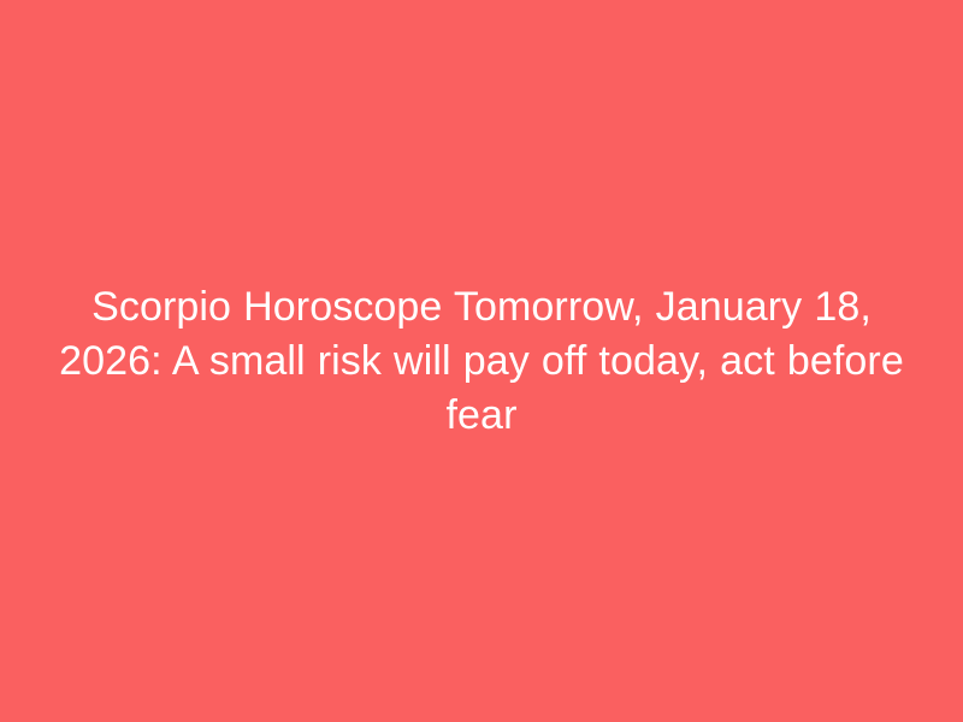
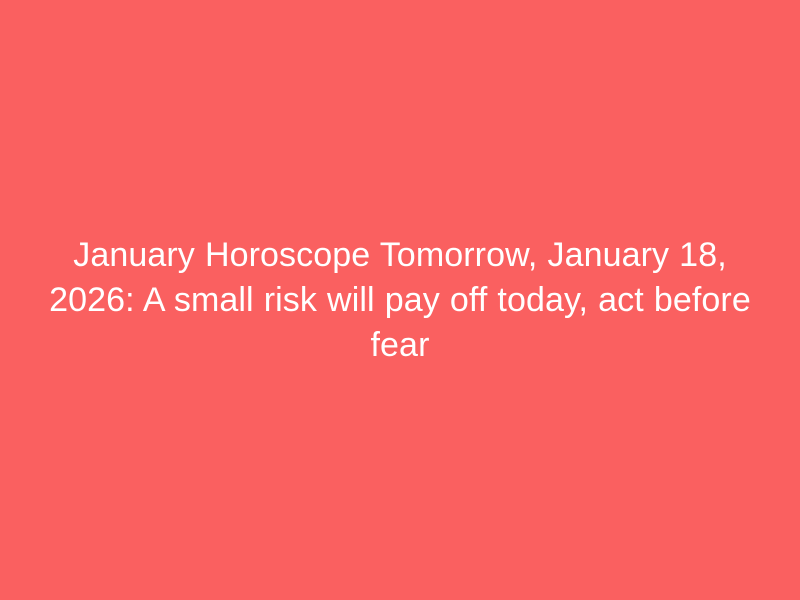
- Scorpio Horoscope Tomorrow, January 18, 2026: A small risk will pay off today, act before fear
+ January Horoscope Tomorrow, January 18, 2026: A small risk will pay off today, act before fear
